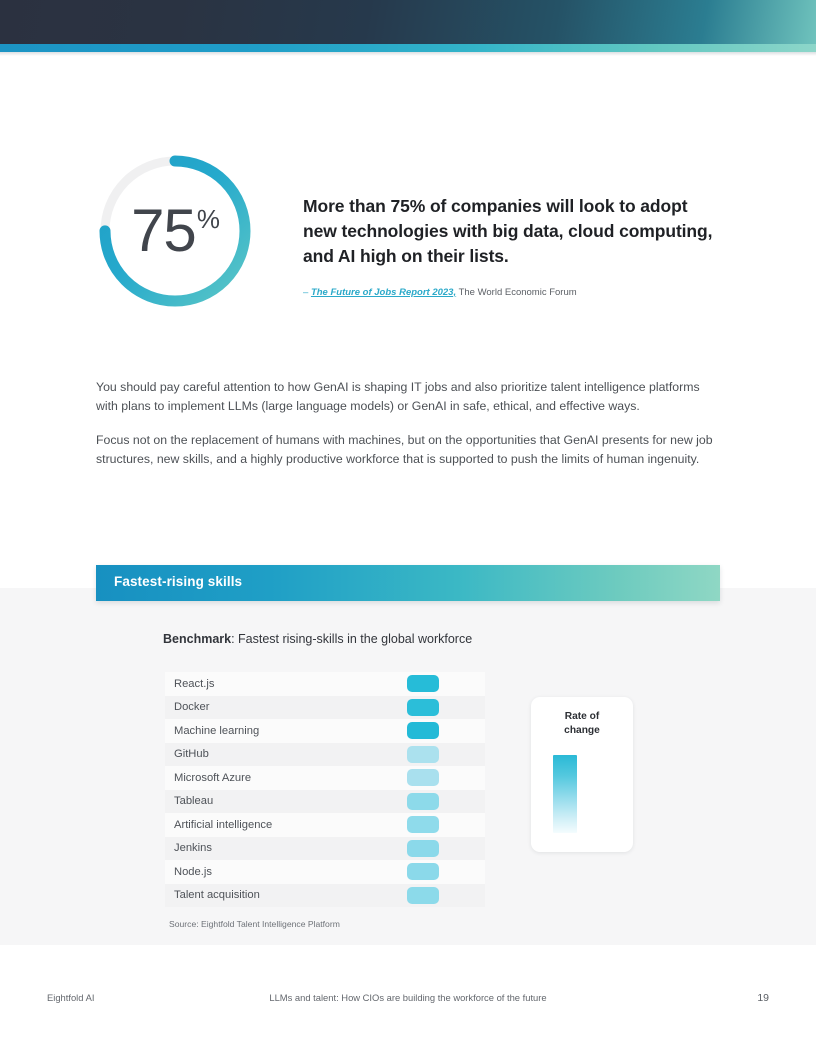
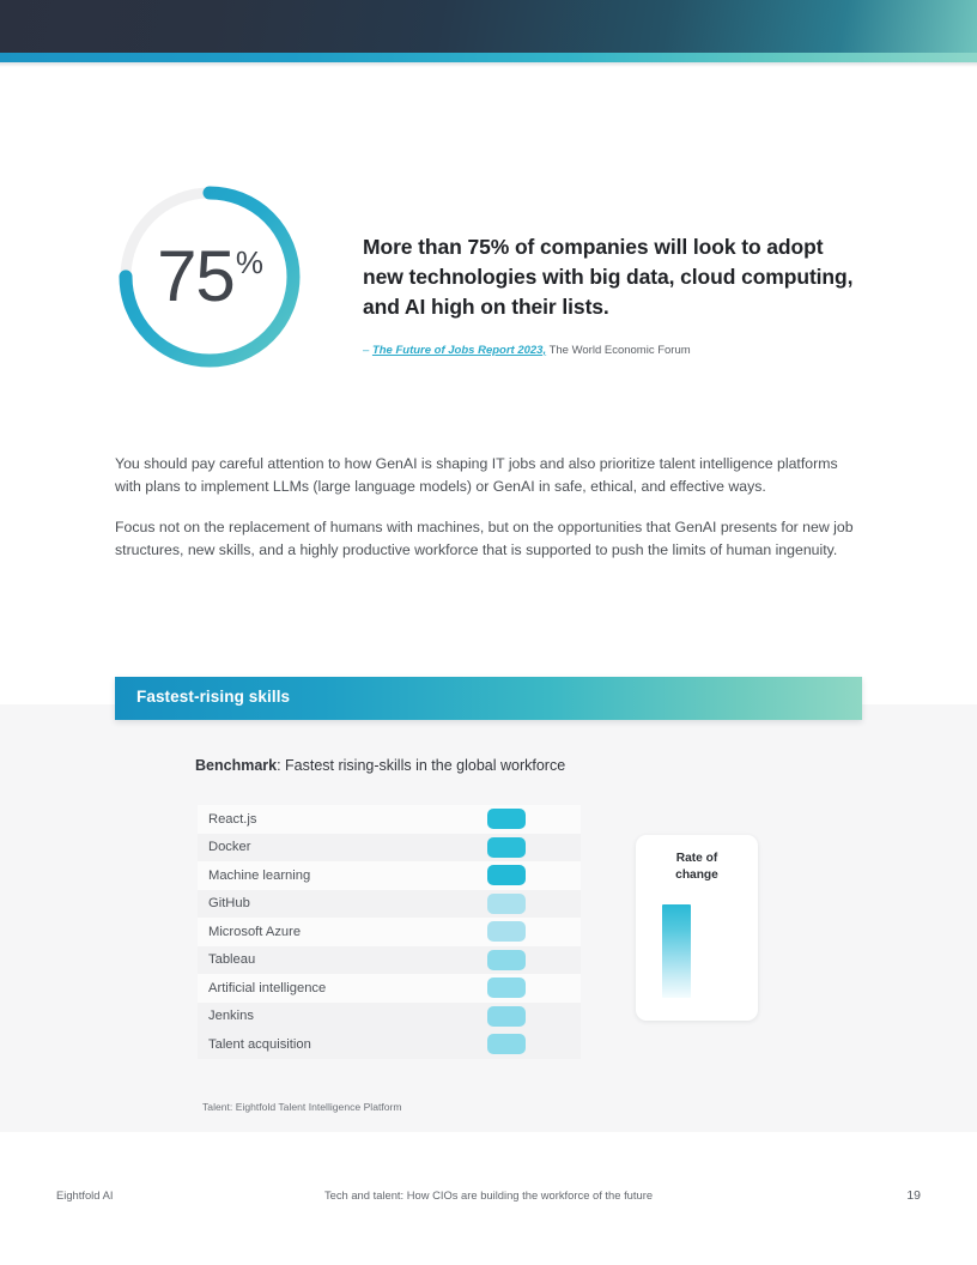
  75
  %
  More than 75% of companies will look to adopt new technologies with big data, cloud computing, and AI high on their lists.
  – The Future of Jobs Report 2023, The World Economic Forum
  You should pay careful attention to how GenAI is shaping IT jobs and also prioritize talent intelligence platforms with plans to implement LLMs (large language models) or GenAI in safe, ethical, and effective ways.
  Focus not on the replacement of humans with machines, but on the opportunities that GenAI presents for new job structures, new skills, and a highly productive workforce that is supported to push the limits of human ingenuity.
  Fastest-rising skills
  Benchmark: Fastest rising-skills in the global workforce
  React.js
  Docker
  Machine learning
  GitHub
  Microsoft Azure
  Tableau
  Artificial intelligence
  Jenkins
- Node.js
  Talent acquisition
- Source: Eightfold Talent Intelligence Platform
+ Talent: Eightfold Talent Intelligence Platform
  Rate of
  change
  Eightfold AI
- LLMs and talent: How CIOs are building the workforce of the future
+ Tech and talent: How CIOs are building the workforce of the future
  19
